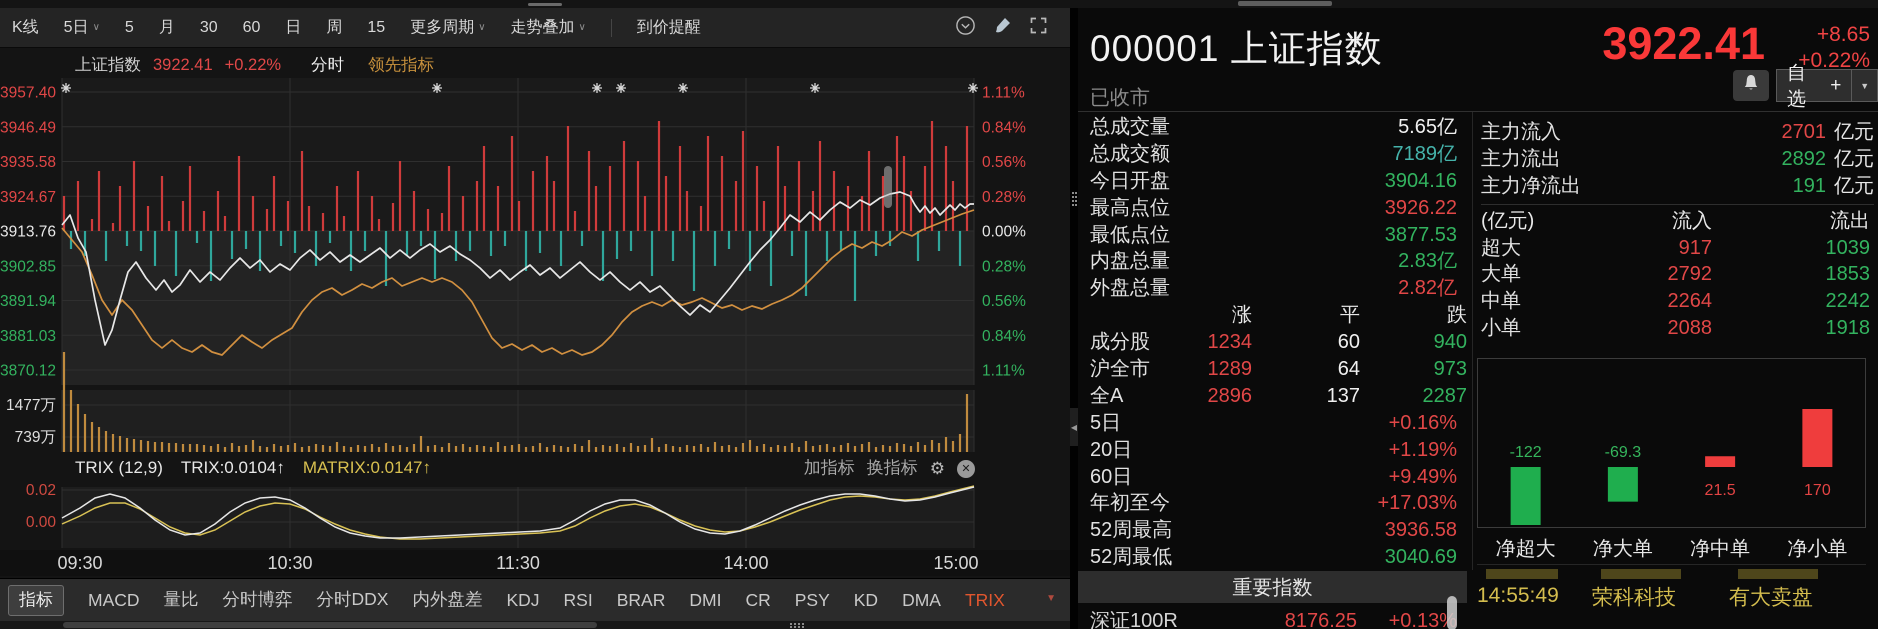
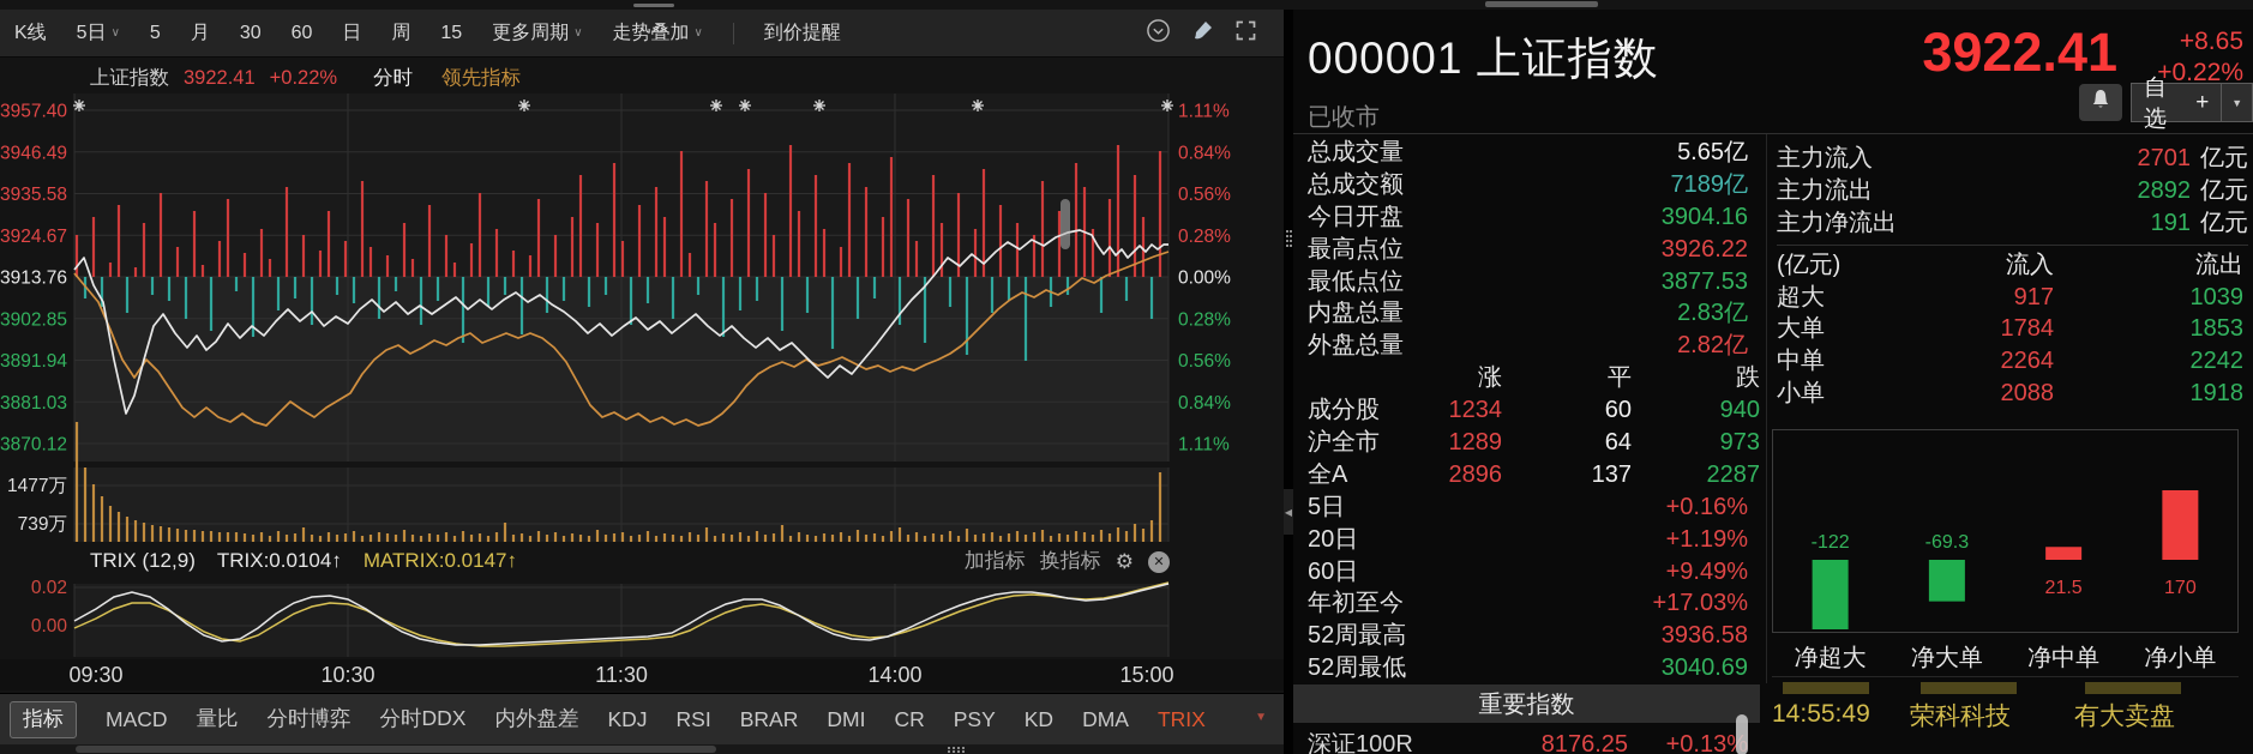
  K线
  5日
  ∨
  5
  月
  30
  60
  日
  周
  15
  更多周期
  ∨
  走势叠加
  ∨
  到价提醒
  上证指数
  3922.41
  +0.22%
  分时
  领先指标
  3957.40
  1.11%
  3946.49
  0.84%
  3935.58
  0.56%
  3924.67
  0.28%
  3913.76
  0.00%
  3902.85
  0.28%
  3891.94
  0.56%
  3881.03
  0.84%
  3870.12
  1.11%
  1477万
  739万
  0.02
  0.00
  TRIX (12,9)
  TRIX:0.0104↑
  MATRIX:0.0147↑
  加指标
  换指标
  ⚙
  ✕
  09:30
  10:30
  11:30
  14:00
  15:00
  指标
  MACD
  量比
  分时博弈
  分时DDX
  内外盘差
  KDJ
  RSI
  BRAR
  DMI
  CR
  PSY
  KD
  DMA
  TRIX
  ▼
  ◀
  000001 上证指数
  3922.41
  +8.65
  +0.22%
  已收市
  自选
  +
  ▼
  总成交量
  5.65亿
  总成交额
  7189亿
  今日开盘
  3904.16
  最高点位
  3926.22
  最低点位
  3877.53
  内盘总量
  2.83亿
  外盘总量
  2.82亿
  涨
  平
  跌
  成分股
  1234
  60
  940
  沪全市
  1289
  64
  973
  全A
  2896
  137
  2287
  5日
  +0.16%
  20日
  +1.19%
  60日
  +9.49%
  年初至今
  +17.03%
  52周最高
  3936.58
  52周最低
  3040.69
  主力流入
  2701
  亿元
  主力流出
  2892
  亿元
  主力净流出
  191
  亿元
  (亿元)
  流入
  流出
  超大
  917
  1039
  大单
- 2792
+ 1784
  1853
  中单
  2264
  2242
  小单
  2088
  1918
  -122
  -69.3
  21.5
  170
  净超大
  净大单
  净中单
  净小单
  14:55:49
  荣科科技
  有大卖盘
  重要指数
  深证100R
  8176.25
  +0.13%
